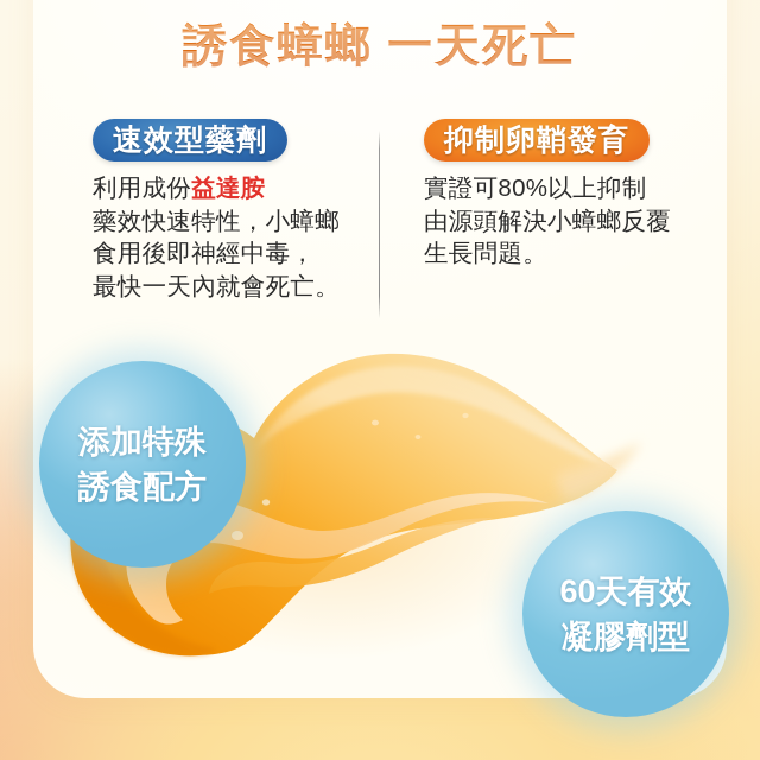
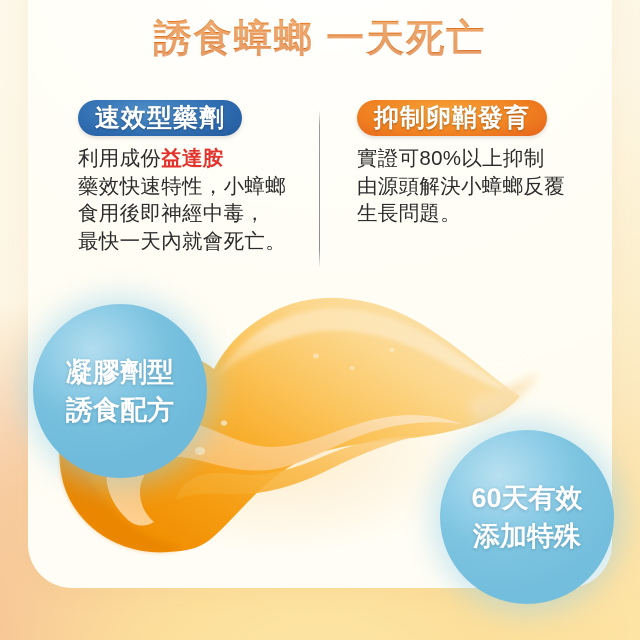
  誘食蟑螂 一天死亡
  速效型藥劑
  利用成份益達胺
  藥效快速特性，小蟑螂
  食用後即神經中毒，
  最快一天內就會死亡。
  抑制卵鞘發育
  實證可80%以上抑制
  由源頭解決小蟑螂反覆
  生長問題。
- 添加特殊
+ 凝膠劑型
  誘食配方
  60天有效
- 凝膠劑型
+ 添加特殊
